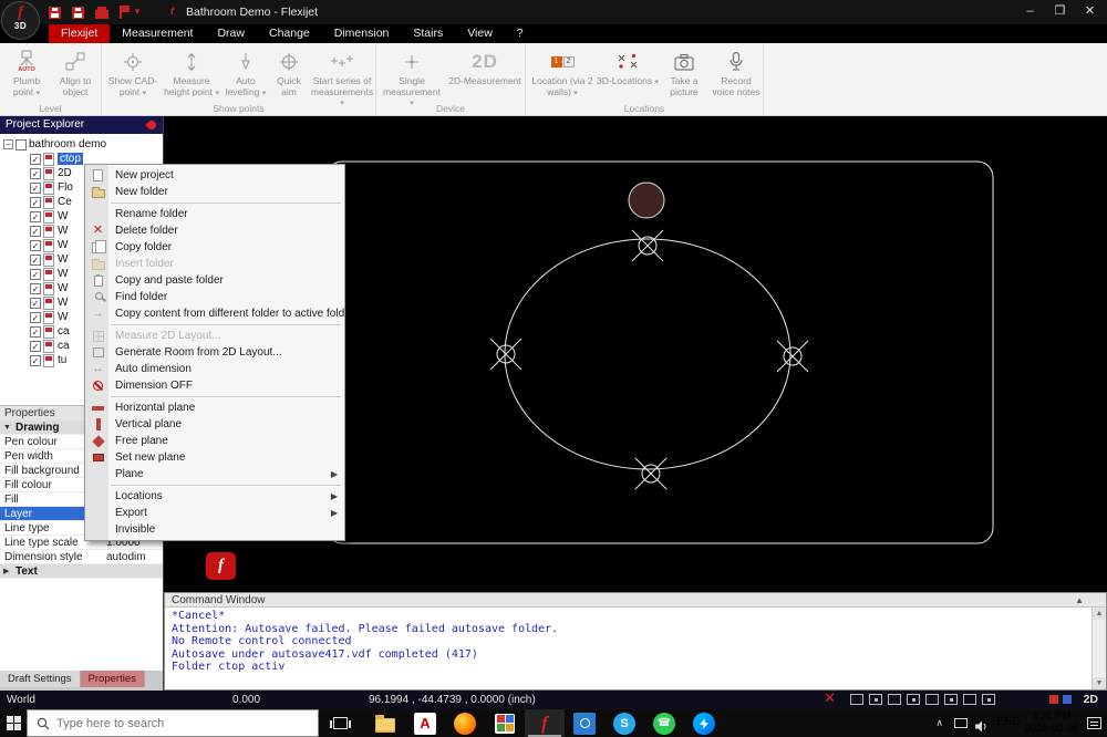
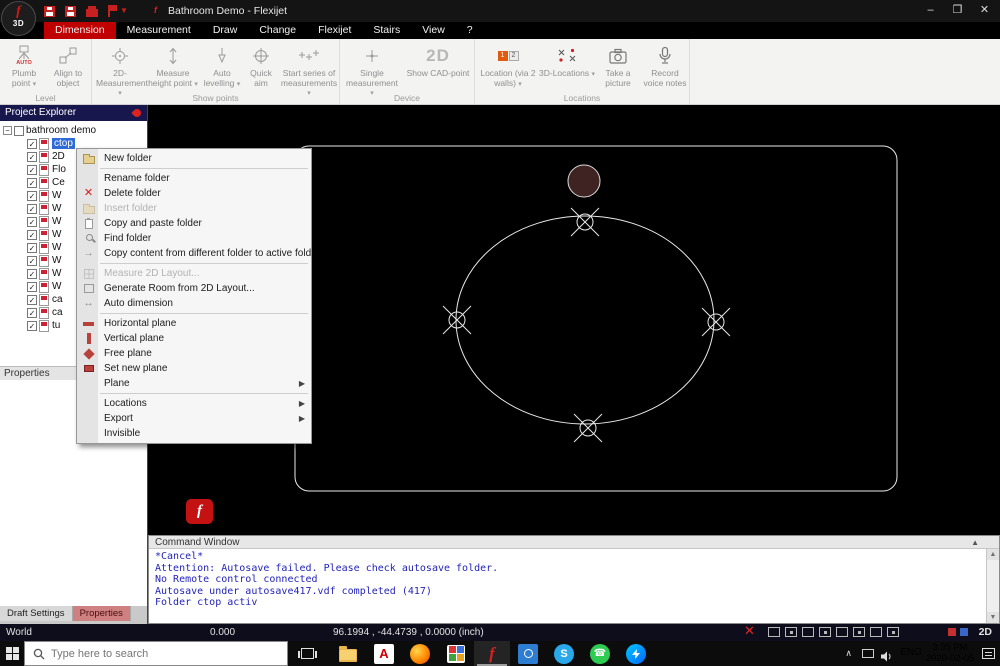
  ▼
  f
  Bathroom Demo - Flexijet
  –
  ❐
  ✕
  f
  3D
- Flexijet
+ Dimension
  Measurement
  Draw
  Change
- Dimension
+ Flexijet
  Stairs
  View
  ?
  Plumb point
  Align to object
  Level
- Show CAD-point
+ 2D-Measurement
  Measure height point
  Auto levelling
  Quick aim
  Start series of measurements
  Show points
  Single measurement
  2D
- 2D-Measurement
+ Show CAD-point
  Device
  Location (via 2 walls)
  3D-Locations
  Take a picture
  Record voice notes
  Locations
  Project Explorer
  −
  bathroom demo
  ✓
  ctop
  ✓
  2D
  ✓
  Flo
  ✓
  Ce
  ✓
  W
  ✓
  W
  ✓
  W
  ✓
  W
  ✓
  W
  ✓
  W
  ✓
  W
  ✓
  W
  ✓
  ca
  ✓
  ca
  ✓
  tu
  Properties
- Drawing
- Pen colour
- Pen width
- Fill background
- Fill colour
- Fill
- Layer
- Line type
- Line type scale
- 1.0000
- Dimension style
- autodim
- Text
  Draft Settings
  Properties
  f
  Command Window
  ▲
  *Cancel*
- Attention: Autosave failed. Please failed autosave folder.
+ Attention: Autosave failed. Please check autosave folder.
  No Remote control connected
  Autosave under autosave417.vdf completed (417)
  Folder ctop activ
  World
  0.000
  96.1994 , -44.4739 , 0.0000 (inch)
  ✕
  2D
  Type here to search
  A
  f
  S
  ☎
  ∧
- New project
  New folder
  Rename folder
  ✕
  Delete folder
- Copy folder
  Insert folder
  Copy and paste folder
  Find folder
  →
  Copy content from different folder to active fold
  Measure 2D Layout...
  Generate Room from 2D Layout...
  ↔
  Auto dimension
- Dimension OFF
  Horizontal plane
  Vertical plane
  Free plane
  Set new plane
  Plane
  ▶
  Locations
  ▶
  Export
  ▶
  Invisible
